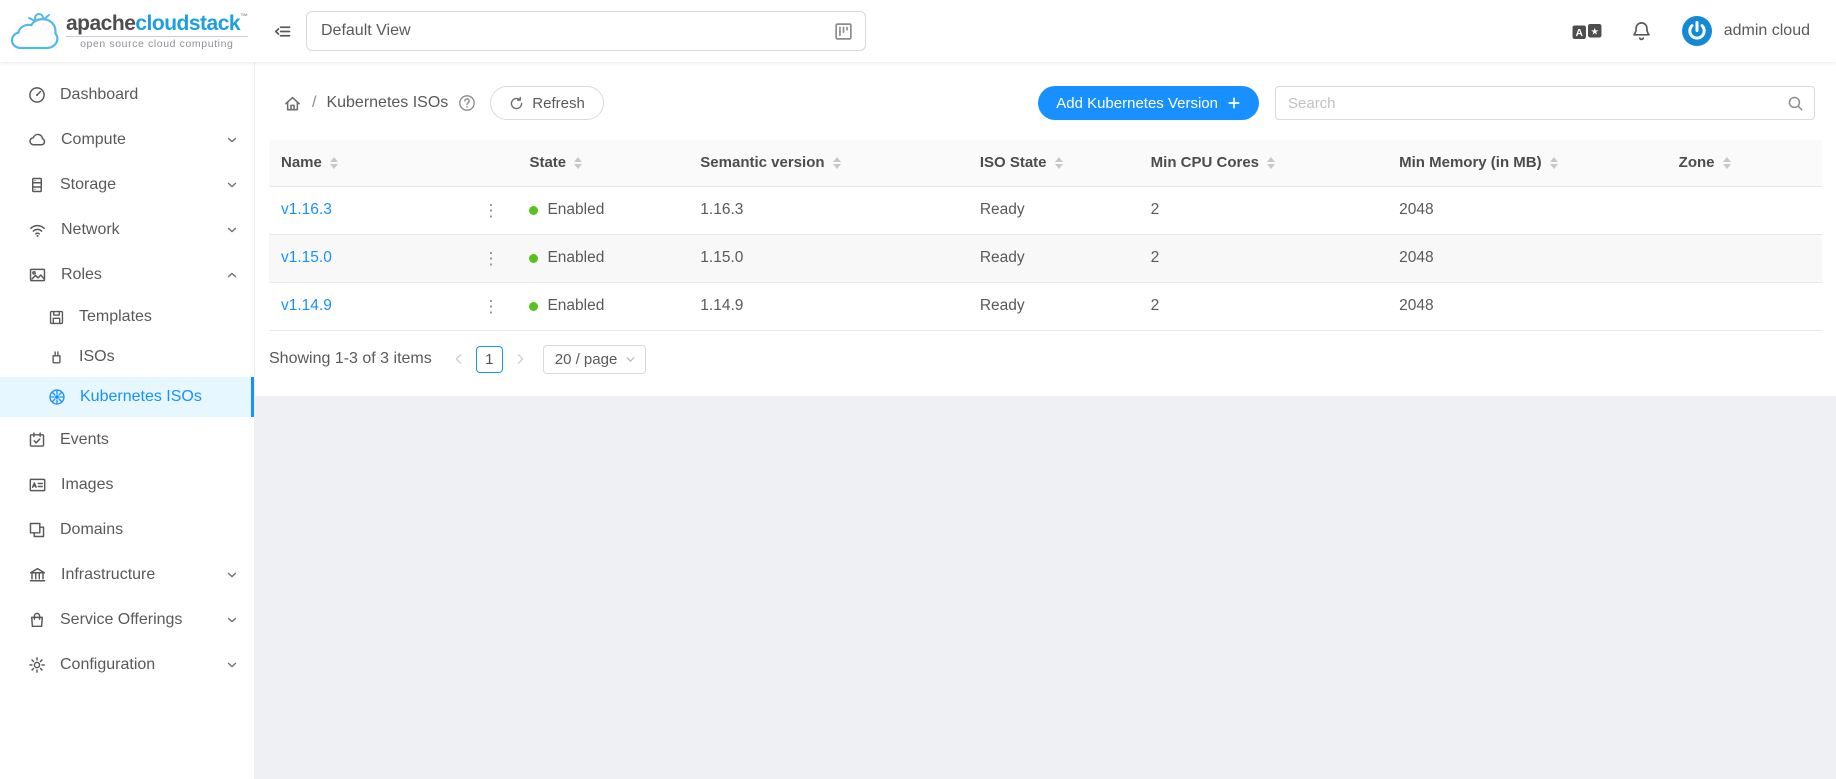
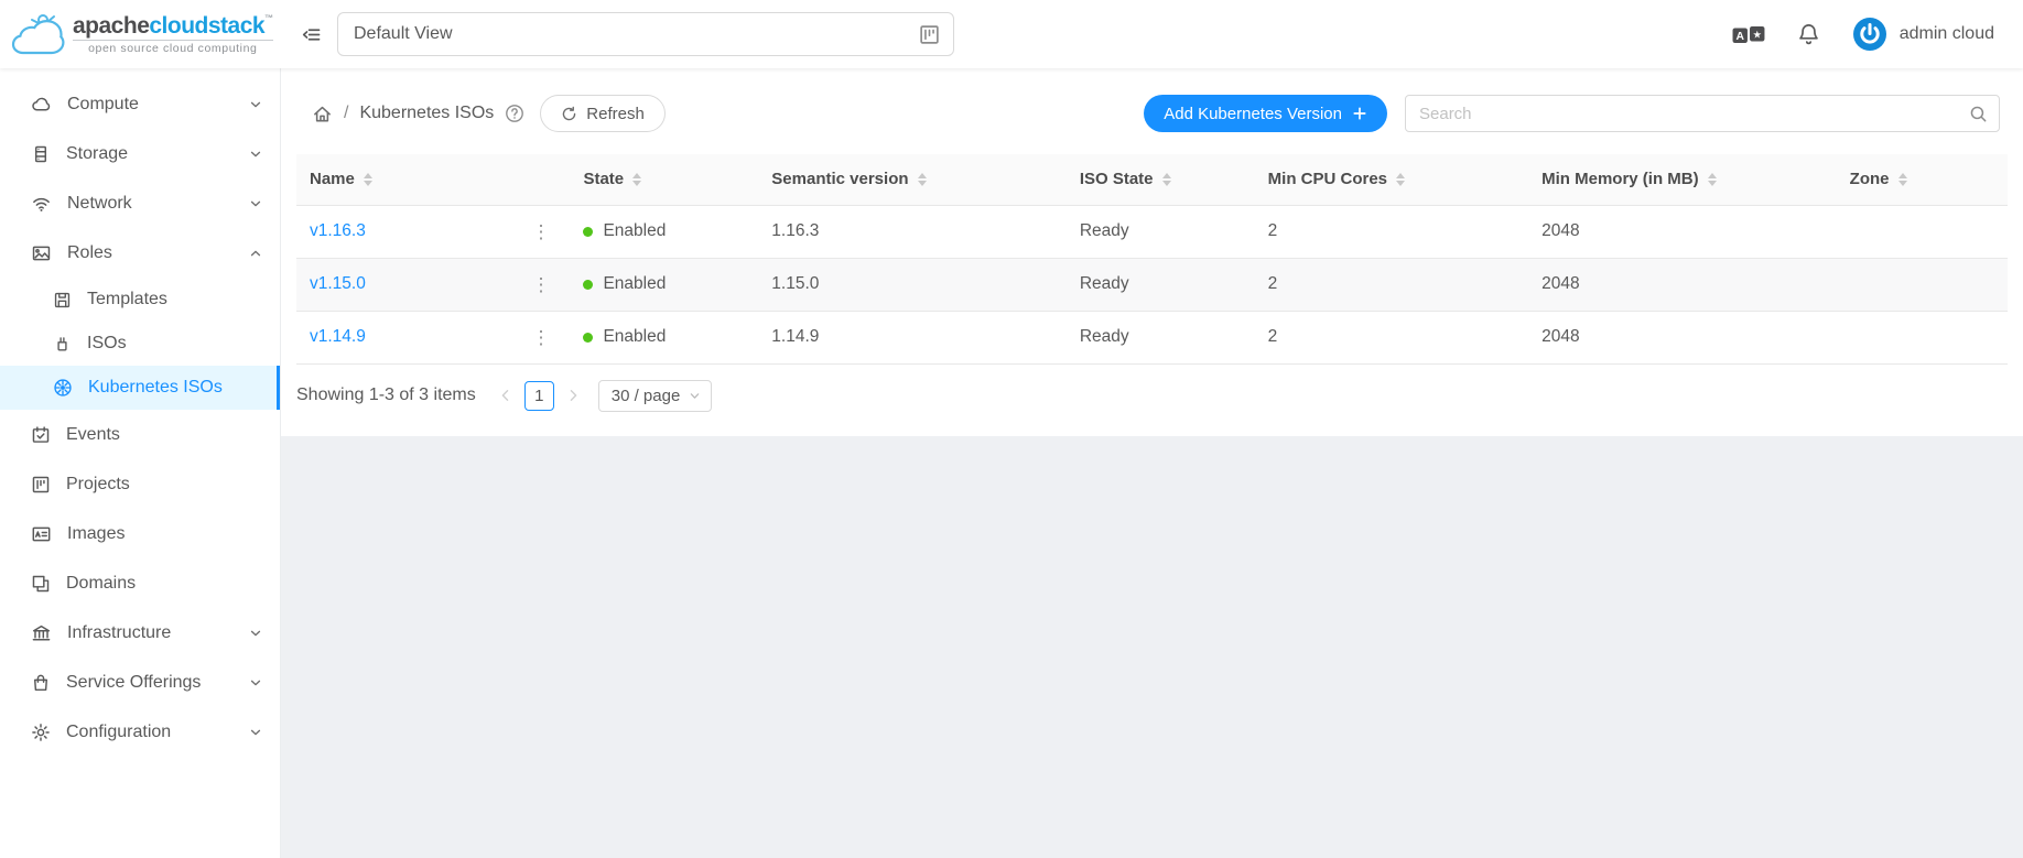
  apachecloudstack™
  open source cloud computing
  Default View
  A
  ★
  admin cloud
- Dashboard
  Compute
  Storage
  Network
  Roles
  Templates
  ISOs
  Kubernetes ISOs
  Events
+ Projects
  Images
  Domains
  Infrastructure
  Service Offerings
  Configuration
  /
  Kubernetes ISOs
  Refresh
  Add Kubernetes Version
  Search
  Name	State	Semantic version	ISO State	Min CPU Cores	Min Memory (in MB)	Zone
  v1.16.3 ⋮	Enabled	1.16.3	Ready	2	2048
  v1.15.0 ⋮	Enabled	1.15.0	Ready	2	2048
  v1.14.9 ⋮	Enabled	1.14.9	Ready	2	2048
  Showing 1-3 of 3 items
  1
- 20 / page
+ 30 / page
